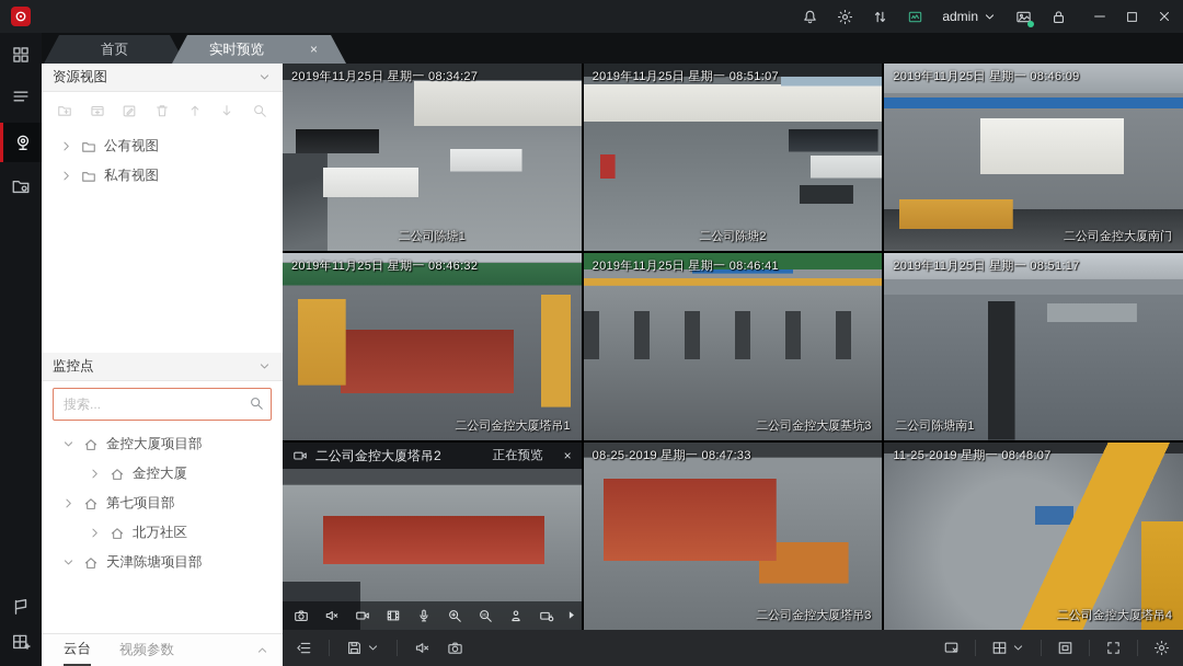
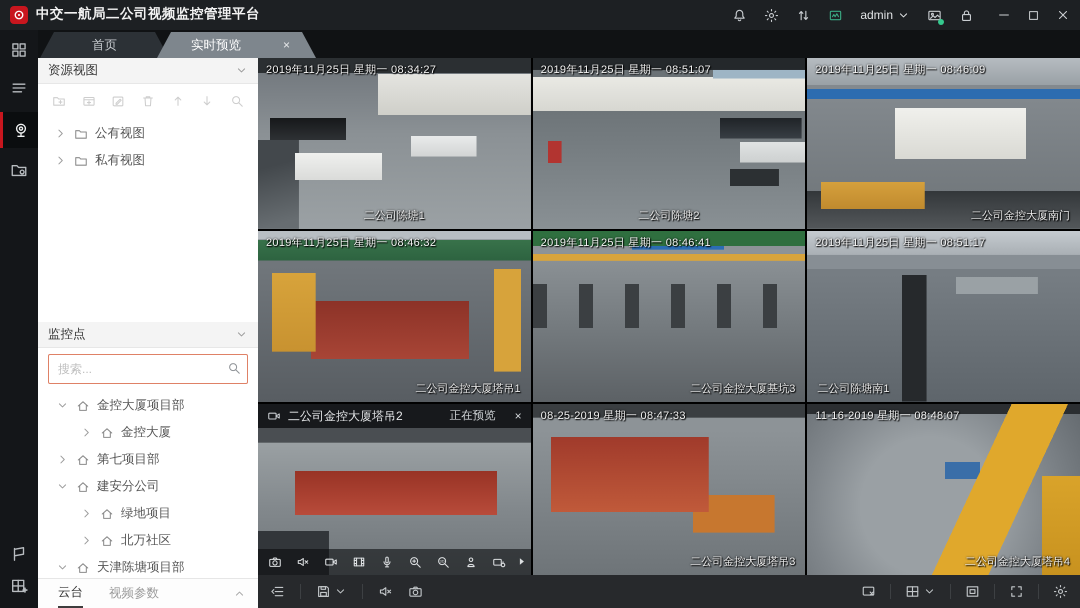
+ 中交一航局二公司视频监控管理平台
  admin
  首页
  实时预览
  ×
  资源视图
  公有视图
  私有视图
  监控点
  搜索...
  金控大厦项目部
  金控大厦
  第七项目部
+ 建安分公司
+ 绿地项目
  北万社区
  天津陈塘项目部
  云台
  视频参数
  2019年11月25日 星期一 08:34:27
  二公司陈塘1
  2019年11月25日 星期一 08:51:07
  二公司陈塘2
  2019年11月25日 星期一 08:46:09
  二公司金控大厦南门
  2019年11月25日 星期一 08:46:32
  二公司金控大厦塔吊1
  2019年11月25日 星期一 08:46:41
  二公司金控大厦基坑3
  2019年11月25日 星期一 08:51:17
  二公司陈塘南1
  二公司金控大厦塔吊2
  正在预览
  ×
  08-25-2019 星期一 08:47:33
  二公司金控大厦塔吊3
- 11-25-2019 星期一 08:48:07
+ 11-16-2019 星期一 08:48:07
  二公司金控大厦塔吊4
